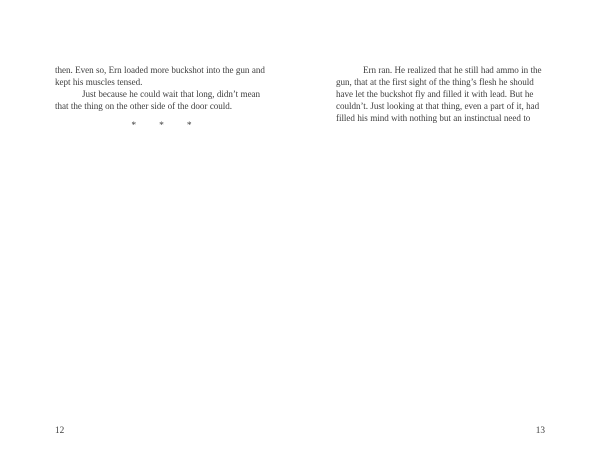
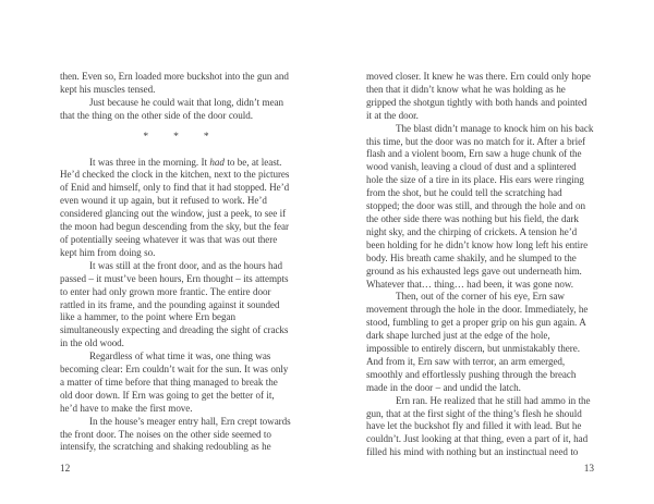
  then. Even so, Ern loaded more buckshot into the gun and kept his muscles tensed.
  Just because he could wait that long, didn’t mean that the thing on the other side of the door could.
  *
  *
  *
+ It was three in the morning. It had to be, at least. He’d checked the clock in the kitchen, next to the pictures of Enid and himself, only to find that it had stopped. He’d even wound it up again, but it refused to work. He’d considered glancing out the window, just a peek, to see if the moon had begun descending from the sky, but the fear of potentially seeing whatever it was that was out there kept him from doing so.
+ It was still at the front door, and as the hours had passed – it must’ve been hours, Ern thought – its attempts to enter had only grown more frantic. The entire door rattled in its frame, and the pounding against it sounded like a hammer, to the point where Ern began simultaneously expecting and dreading the sight of cracks in the old wood.
+ Regardless of what time it was, one thing was becoming clear: Ern couldn’t wait for the sun. It was only a matter of time before that thing managed to break the old door down. If Ern was going to get the better of it, he’d have to make the first move.
+ In the house’s meager entry hall, Ern crept towards the front door. The noises on the other side seemed to intensify, the scratching and shaking redoubling as he
+ moved closer. It knew he was there. Ern could only hope then that it didn’t know what he was holding as he gripped the shotgun tightly with both hands and pointed it at the door.
+ The blast didn’t manage to knock him on his back this time, but the door was no match for it. After a brief flash and a violent boom, Ern saw a huge chunk of the wood vanish, leaving a cloud of dust and a splintered hole the size of a tire in its place. His ears were ringing from the shot, but he could tell the scratching had stopped; the door was still, and through the hole and on the other side there was nothing but his field, the dark night sky, and the chirping of crickets. A tension he’d been holding for he didn’t know how long left his entire body. His breath came shakily, and he slumped to the ground as his exhausted legs gave out underneath him. Whatever that… thing… had been, it was gone now.
+ Then, out of the corner of his eye, Ern saw movement through the hole in the door. Immediately, he stood, fumbling to get a proper grip on his gun again. A dark shape lurched just at the edge of the hole, impossible to entirely discern, but unmistakably there. And from it, Ern saw with terror, an arm emerged, smoothly and effortlessly pushing through the breach made in the door – and undid the latch.
  Ern ran. He realized that he still had ammo in the gun, that at the first sight of the thing’s flesh he should have let the buckshot fly and filled it with lead. But he couldn’t. Just looking at that thing, even a part of it, had filled his mind with nothing but an instinctual need to
  12
  13
